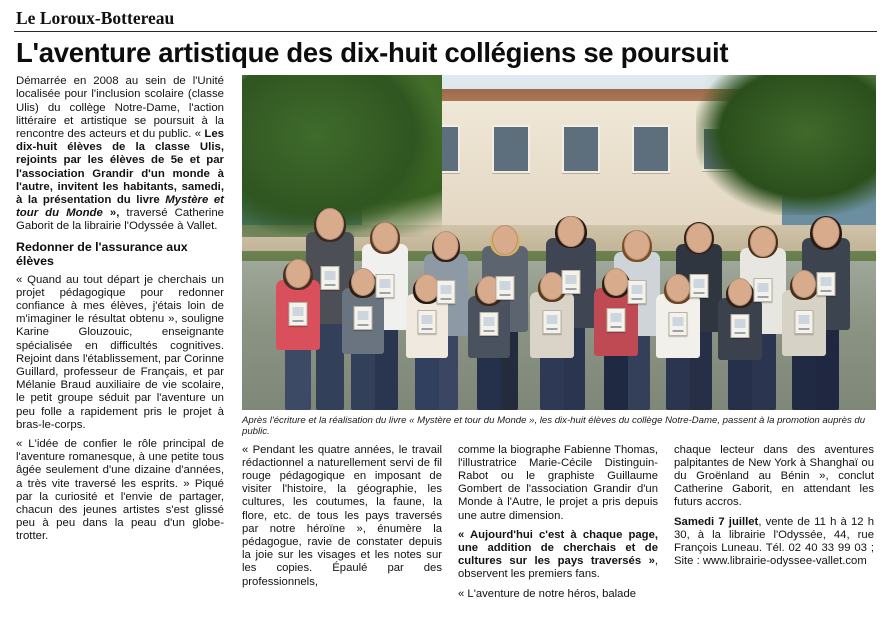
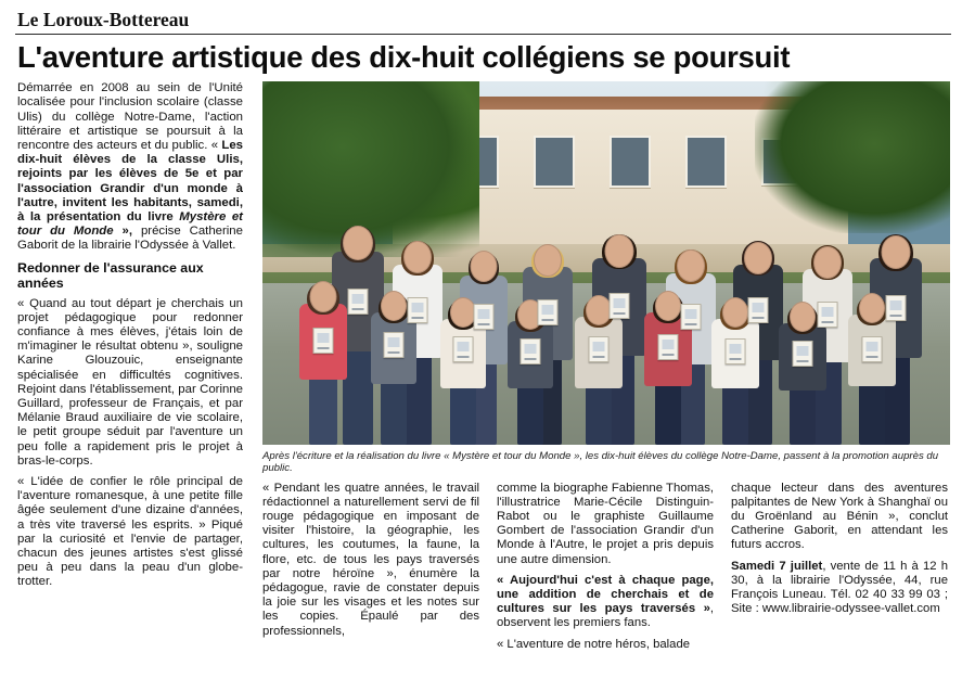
  Le Loroux-Bottereau
  L'aventure artistique des dix-huit collégiens se poursuit
- Démarrée en 2008 au sein de l'Unité localisée pour l'inclusion scolaire (classe Ulis) du collège Notre-Dame, l'action littéraire et artistique se poursuit à la rencontre des acteurs et du public. « Les dix-huit élèves de la classe Ulis, rejoints par les élèves de 5e et par l'association Grandir d'un monde à l'autre, invitent les habitants, samedi, à la présentation du livre Mystère et tour du Monde », traversé Catherine Gaborit de la librairie l'Odyssée à Vallet.
+ Démarrée en 2008 au sein de l'Unité localisée pour l'inclusion scolaire (classe Ulis) du collège Notre-Dame, l'action littéraire et artistique se poursuit à la rencontre des acteurs et du public. « Les dix-huit élèves de la classe Ulis, rejoints par les élèves de 5e et par l'association Grandir d'un monde à l'autre, invitent les habitants, samedi, à la présentation du livre Mystère et tour du Monde », précise Catherine Gaborit de la librairie l'Odyssée à Vallet.
- Redonner de l'assurance aux élèves
+ Redonner de l'assurance aux années
  « Quand au tout départ je cherchais un projet pédagogique pour redonner confiance à mes élèves, j'étais loin de m'imaginer le résultat obtenu », souligne Karine Glouzouic, enseignante spécialisée en difficultés cognitives. Rejoint dans l'établissement, par Corinne Guillard, professeur de Français, et par Mélanie Braud auxiliaire de vie scolaire, le petit groupe séduit par l'aventure un peu folle a rapidement pris le projet à bras-le-corps.
- « L'idée de confier le rôle principal de l'aventure romanesque, à une petite tous âgée seulement d'une dizaine d'années, a très vite traversé les esprits. » Piqué par la curiosité et l'envie de partager, chacun des jeunes artistes s'est glissé peu à peu dans la peau d'un globe-trotter.
+ « L'idée de confier le rôle principal de l'aventure romanesque, à une petite fille âgée seulement d'une dizaine d'années, a très vite traversé les esprits. » Piqué par la curiosité et l'envie de partager, chacun des jeunes artistes s'est glissé peu à peu dans la peau d'un globe-trotter.
  Après l'écriture et la réalisation du livre « Mystère et tour du Monde », les dix-huit élèves du collège Notre-Dame, passent à la promotion auprès du public.
  « Pendant les quatre années, le travail rédactionnel a naturellement servi de fil rouge pédagogique en imposant de visiter l'histoire, la géographie, les cultures, les coutumes, la faune, la flore, etc. de tous les pays traversés par notre héroïne », énumère la pédagogue, ravie de constater depuis la joie sur les visages et les notes sur les copies. Épaulé par des professionnels,
  comme la biographe Fabienne Thomas, l'illustratrice Marie-Cécile Distinguin-Rabot ou le graphiste Guillaume Gombert de l'association Grandir d'un Monde à l'Autre, le projet a pris depuis une autre dimension.
  « Aujourd'hui c'est à chaque page, une addition de cherchais et de cultures sur les pays traversés », observent les premiers fans.
  « L'aventure de notre héros, balade
  chaque lecteur dans des aventures palpitantes de New York à Shanghaï ou du Groënland au Bénin », conclut Catherine Gaborit, en attendant les futurs accros.
  Samedi 7 juillet, vente de 11 h à 12 h 30, à la librairie l'Odyssée, 44, rue François Luneau. Tél. 02 40 33 99 03 ; Site : www.librairie-odyssee-vallet.com
